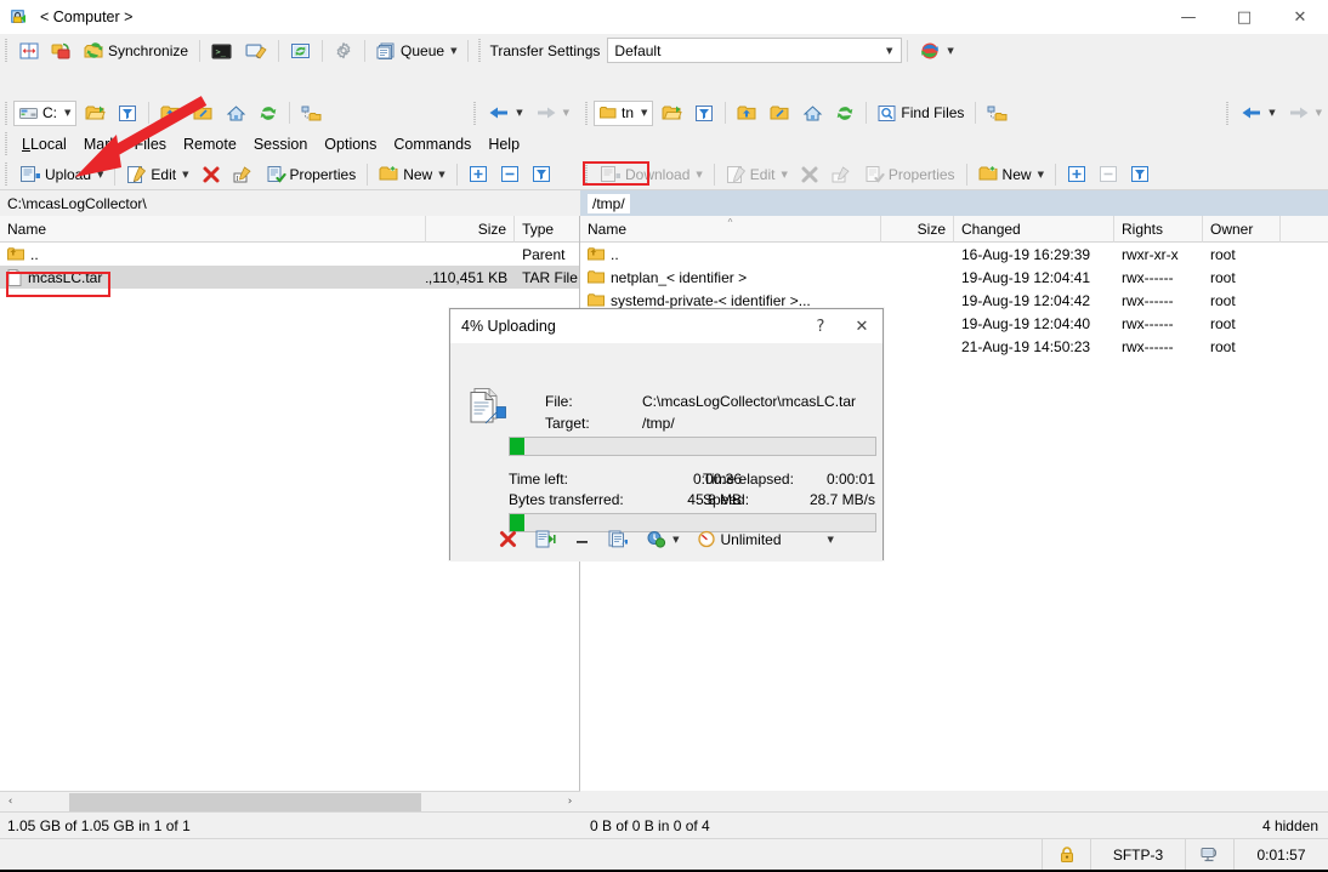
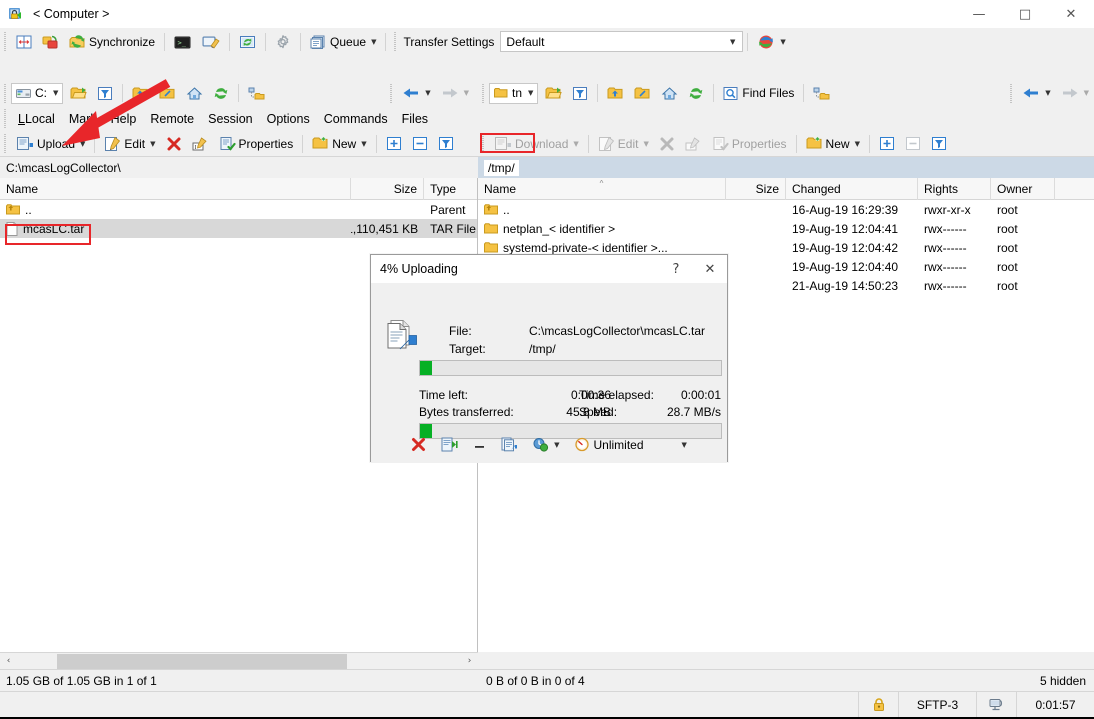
  < Computer >
  —
  □
  ✕
  Synchronize
  >_
  Queue
  ▼
  Transfer Settings
  Default
  ▼
  ▼
  C:
  ▼
  ▼
  ▼
  tn
  ▼
  Find Files
  ▼
  ▼
  LLocal
  Mar
- Files
+ Help
  Remote
  Session
  Options
  Commands
- Help
+ Files
  ▼
  Edit
  ▼
  Properties
  New
  ▼
  Download
  ▼
  Edit
  ▼
  Properties
  New
  ▼
  C:\mcasLogCollector\
  /tmp/
  Name
  Size
  Type
  ..
  Parent
  mcasLC.tar
  ,110,451 KB
  TAR File
  Name
  ^
  Size
  Changed
  Rights
  Owner
  ..
  16-Aug-19 16:29:39
  rwxr-xr-x
  root
  netplan_< identifier >
  19-Aug-19 12:04:41
  rwx------
  root
  systemd-private-< identifier >...
  19-Aug-19 12:04:42
  rwx------
  root
  19-Aug-19 12:04:40
  rwx------
  root
  21-Aug-19 14:50:23
  rwx------
  root
  ‹
  ›
  1.05 GB of 1.05 GB in 1 of 1
  0 B of 0 B in 0 of 4
- 4 hidden
+ 5 hidden
  SFTP-3
  0:01:57
  4% Uploading
  ?
  ✕
  File:
  C:\mcasLogCollector\mcasLC.tar
  Target:
  /tmp/
  Time left:
  0:00:36
  Time elapsed:
  0:00:01
  Bytes transferred:
  45.8 MB
  Speed:
  28.7 MB/s
  ▼
  Unlimited
  ▼
